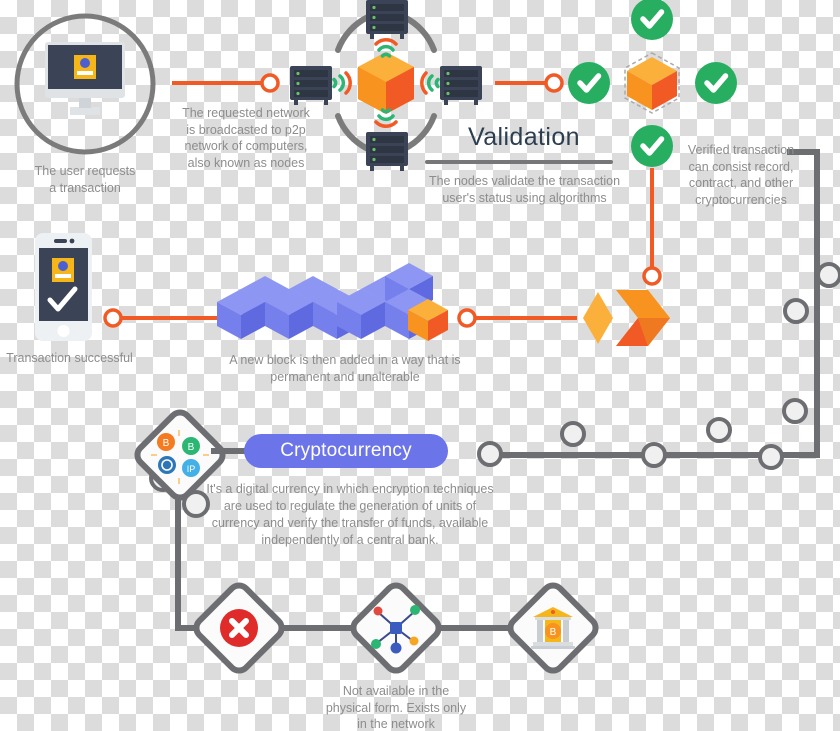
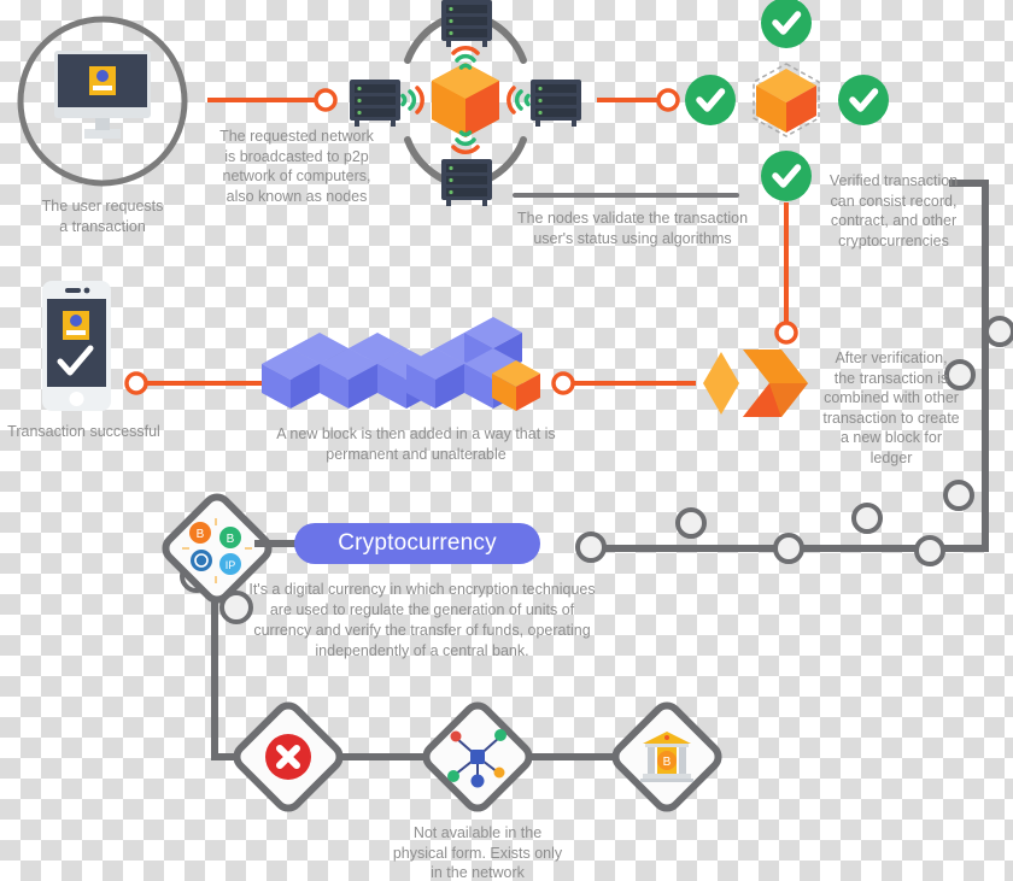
  B
  B
  IP
  B
  The user requests
  a transaction
  The requested network
  is broadcasted to p2p
  network of computers,
  also known as nodes
- Validation
  The nodes validate the transaction
  user's status using algorithms
  Verified transaction
  can consist record,
  contract, and other
  cryptocurrencies
+ After verification,
+ the transaction is
+ combined with other
+ transaction to create
+ a new block for
+ ledger
  Transaction successful
  A new block is then added in a way that is
  permanent and unalterable
  Cryptocurrency
- It's a digital currency in which encryption techniques are used to regulate the generation of units of currency and verify the transfer of funds, available independently of a central bank.
+ It's a digital currency in which encryption techniques are used to regulate the generation of units of currency and verify the transfer of funds, operating independently of a central bank.
  Not available in the
  physical form. Exists only
  in the network
